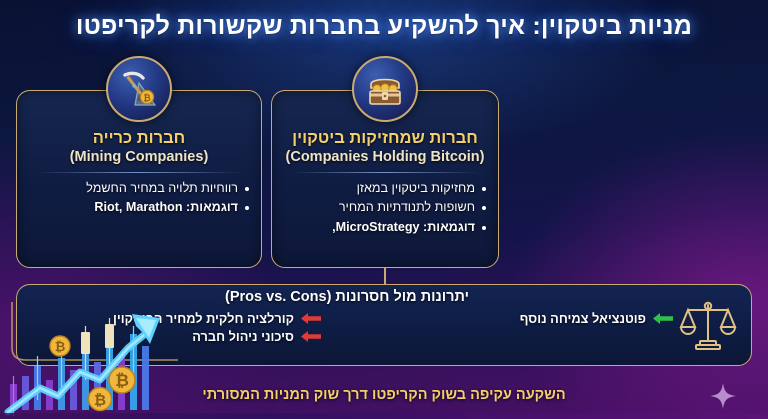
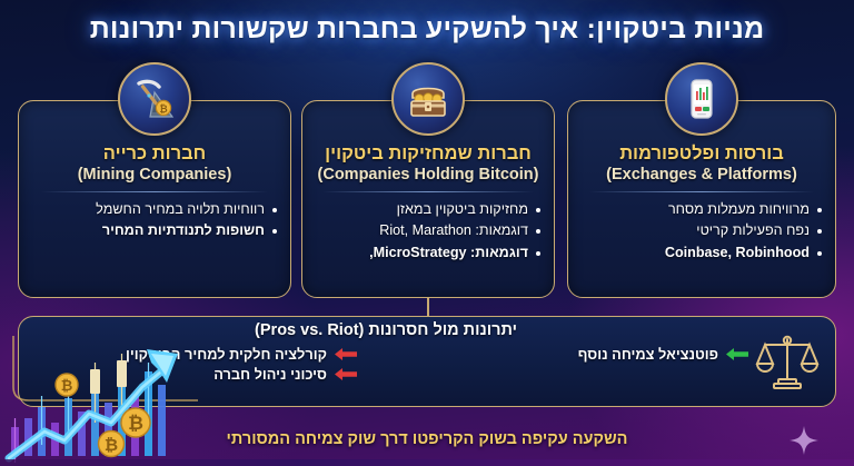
- מניות ביטקוין: איך להשקיע בחברות שקשורות לקריפטו
+ מניות ביטקוין: איך להשקיע בחברות שקשורות יתרונות
  ₿
  חברות כרייה
  (Mining Companies)
  רווחיות תלויה במחיר החשמל
- דוגמאות: Riot, Marathon
+ חשופות לתנודתיות המחיר
  חברות שמחזיקות ביטקוין
  (Companies Holding Bitcoin)
  מחזיקות ביטקוין במאזן
- חשופות לתנודתיות המחיר
+ דוגמאות: Riot, Marathon
  דוגמאות: MicroStrategy,
+ בורסות ופלטפורמות
+ (Exchanges & Platforms)
+ מרוויחות מעמלות מסחר
+ נפח הפעילות קריטי
+ Coinbase, Robinhood
- יתרונות מול חסרונות (Pros vs. Cons)
+ יתרונות מול חסרונות (Pros vs. Riot)
  פוטנציאל צמיחה נוסף
  קורלציה חלקית למחירקוין
  סיכוני ניהול חברה
  ₿
  ₿
  ₿
- השקעה עקיפה בשוק הקריפטו דרך שוק המניות המסורתי
+ השקעה עקיפה בשוק הקריפטו דרך שוק צמיחה המסורתי
